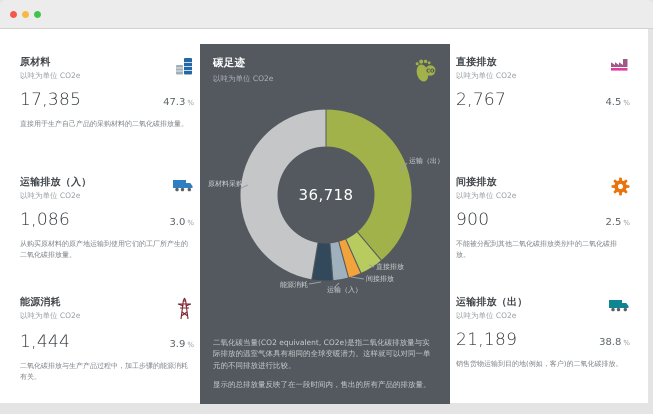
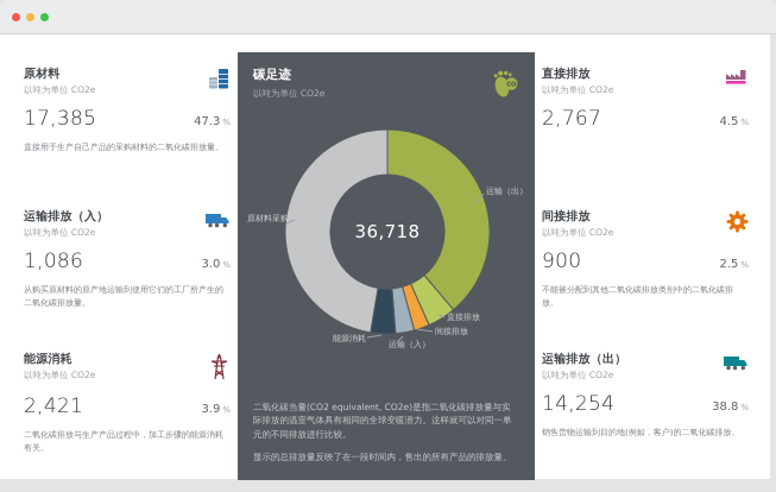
  原材料
  以吨为单位 CO2e
  17,385
  47.3 %
  直接用于生产自己产品的采购材料的二氧化碳排放量。
  运输排放（入）
  以吨为单位 CO2e
  1,086
  3.0 %
  从购买原材料的原产地运输到使用它们的工厂所产生的二氧化碳排放量。
  能源消耗
  以吨为单位 CO2e
- 1,444
+ 2,421
  3.9 %
  二氧化碳排放与生产产品过程中，加工步骤的能源消耗有关。
  碳足迹
  以吨为单位 CO2e
  36,718
  运输（出）
  直接排放
  间接排放
  运输（入）
  能源消耗
  原材料采购
  二氧化碳当量(CO2 equivalent, CO2e)是指二氧化碳排放量与实际排放的温室气体具有相同的全球变暖潜力。这样就可以对同一单元的不同排放进行比较。
  显示的总排放量反映了在一段时间内，售出的所有产品的排放量。
  直接排放
  以吨为单位 CO2e
  2,767
  4.5 %
  间接排放
  以吨为单位 CO2e
  900
  2.5 %
  不能被分配到其他二氧化碳排放类别中的二氧化碳排放。
  运输排放（出）
  以吨为单位 CO2e
- 21,189
+ 14,254
  38.8 %
  销售货物运输到目的地(例如，客户)的二氧化碳排放。
